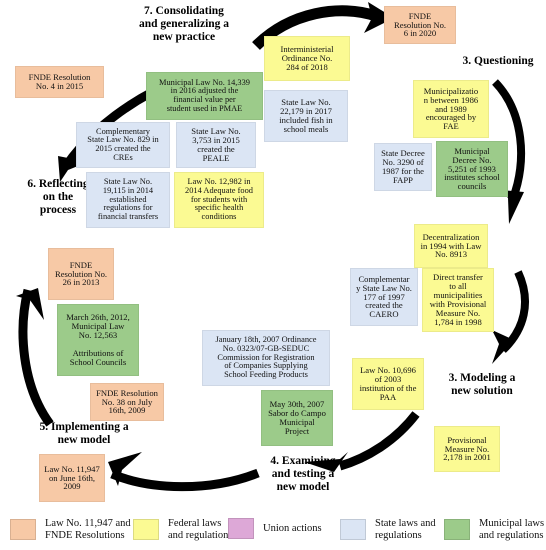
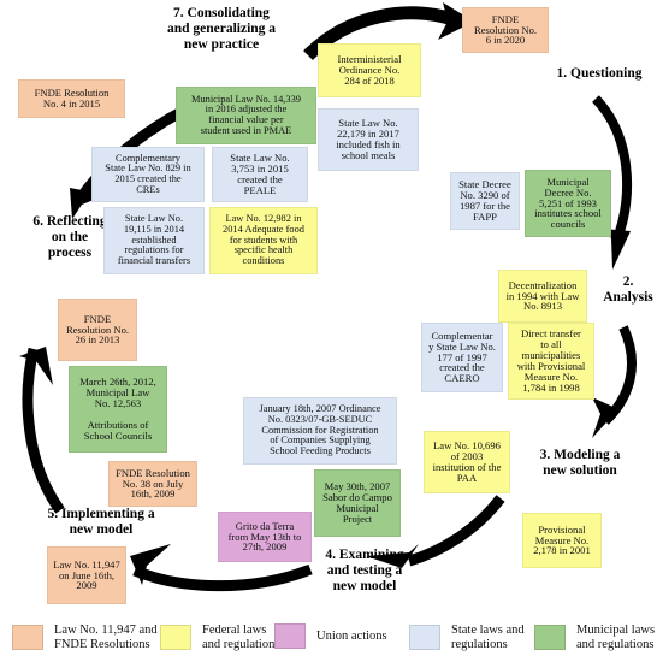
- 3. Questioning
+ 1. Questioning
+ 2.
+ Analysis
  3. Modeling a
  new solution
  4. Examining
  and testing a
  new model
  5. Implementing a
  new model
  6. Reflectin
  on the
  process
  7. Consolidating
  and generalizing a
  new practice
  FNDE Resolution
  No. 4 in 2015
  Municipal Law No. 14,339
  in 2016 adjusted the
  financial value per
  student used in PMAE
  Interministerial
  Ordinance No.
  284 of 2018
  FNDE
  Resolution No.
  6 in 2020
  Complementary
  State Law No. 829 in
  2015 created the
  CREs
  State Law No.
  3,753 in 2015
  created the
  PEALE
  State Law No.
  22,179 in 2017
  included fish in
  school meals
- Municipalizatio
- n between 1986
- and 1989
- encouraged by
- FAE
  State Law No.
  19,115 in 2014
  established
  regulations for
  financial transfers
  Law No. 12,982 in
  2014 Adequate food
  for students with
  specific health
  conditions
  State Decree
  No. 3290 of
  1987 for the
  FAPP
  Municipal
  Decree No.
  5,251 of 1993
  institutes school
  councils
  Decentralization
  in 1994 with Law
  No. 8913
  FNDE
  Resolution No.
  26 in 2013
  Complementar
  y State Law No.
  177 of 1997
  created the
  CAERO
  Direct transfer
  to all
  municipalities
  with Provisional
  Measure No.
  1,784 in 1998
  March 26th, 2012,
  Municipal Law
  No. 12,563
  Attributions of
  School Councils
  January 18th, 2007 Ordinance
  No. 0323/07-GB-SEDUC
  Commission for Registration
  of Companies Supplying
  School Feeding Products
  Law No. 10,696
  of 2003
  institution of the
  PAA
  FNDE Resolution
  No. 38 on July
  16th, 2009
  May 30th, 2007
  Sabor do Campo
  Municipal
  Project
  Provisional
  Measure No.
  2,178 in 2001
+ Grito da Terra
+ from May 13th to
+ 27th, 2009
  Law No. 11,947
  on June 16th,
  2009
  Law No. 11,947 and
  FNDE Resolutions
  Federal laws
  and regulation
  Union actions
  State laws and
  regulations
  Municipal laws
  and regulations
